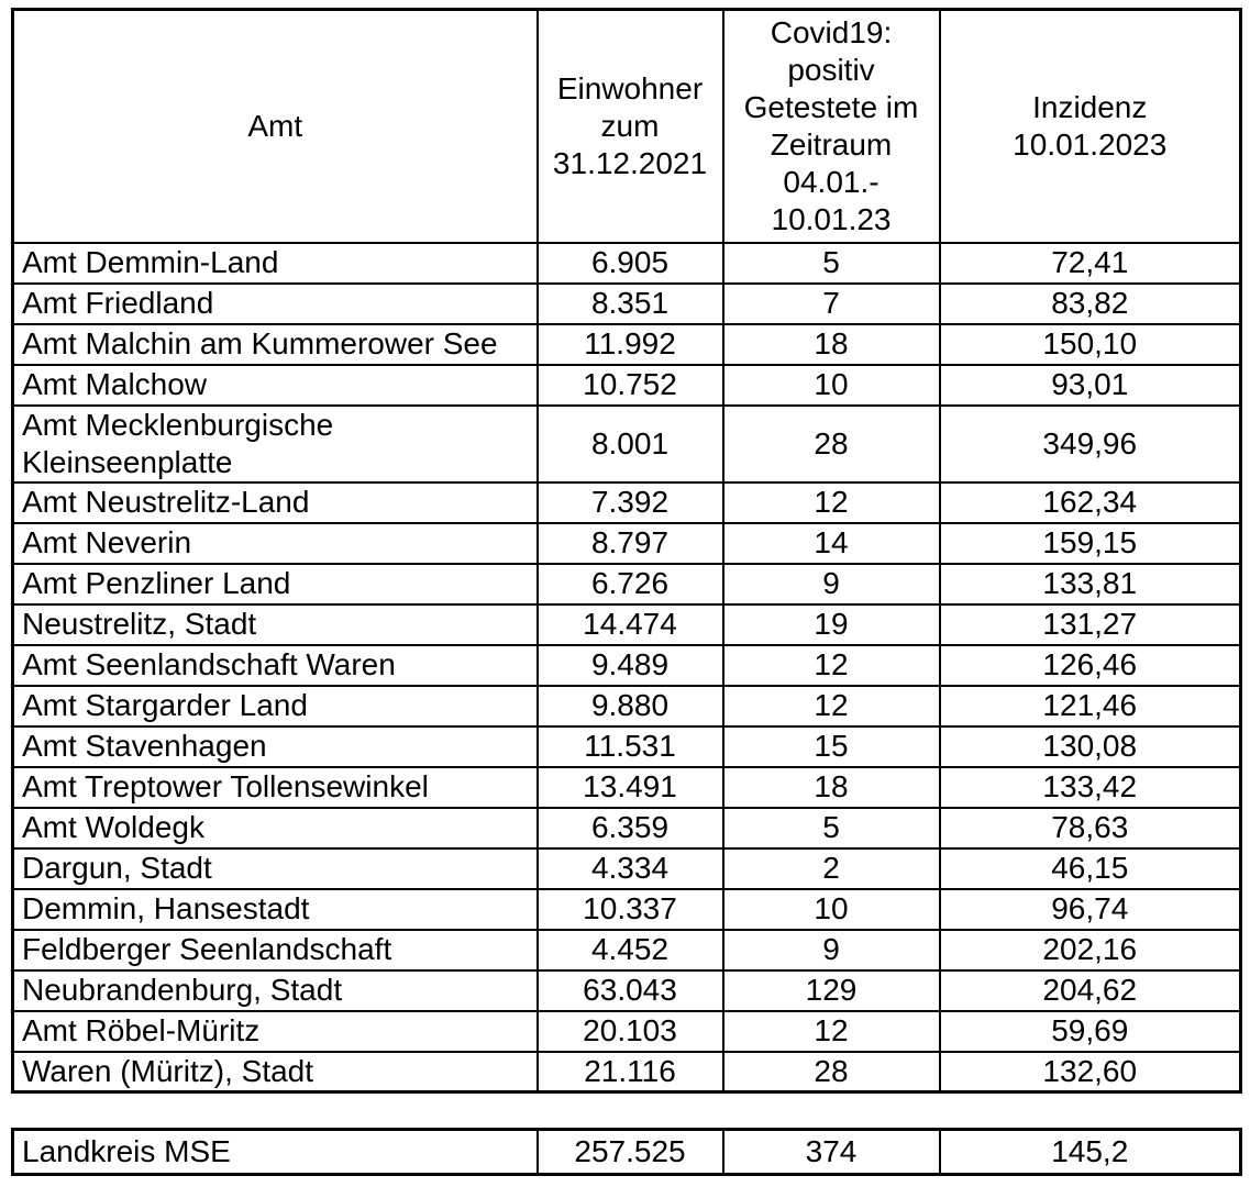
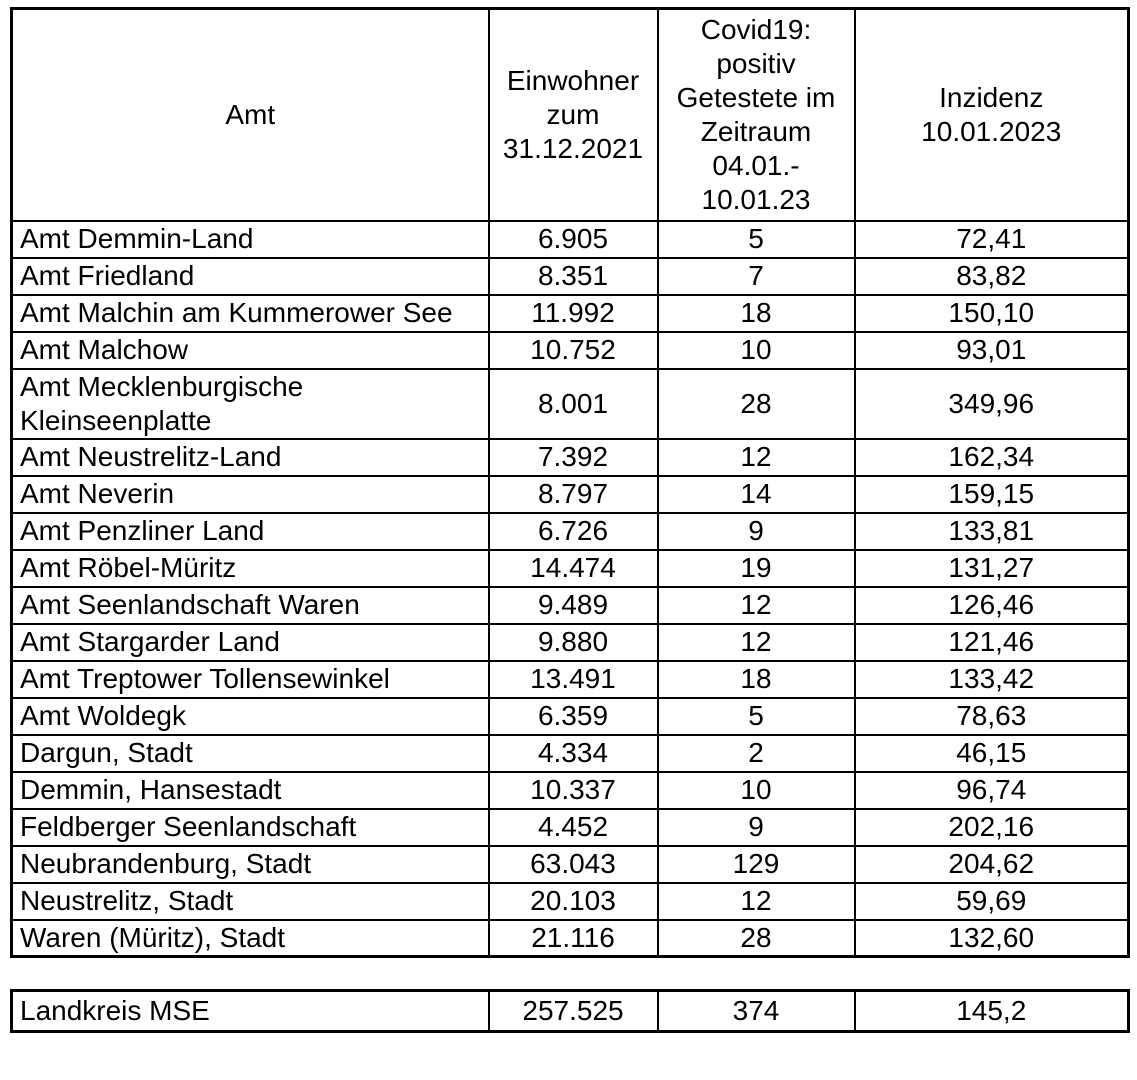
  Amt	Einwohner zum 31.12.2021	Covid19: positiv Getestete im Zeitraum 04.01.- 10.01.23	Inzidenz 10.01.2023
  Amt Demmin-Land	6.905	5	72,41
  Amt Friedland	8.351	7	83,82
  Amt Malchin am Kummerower See	11.992	18	150,10
  Amt Malchow	10.752	10	93,01
  Amt Mecklenburgische Kleinseenplatte	8.001	28	349,96
  Amt Neustrelitz-Land	7.392	12	162,34
  Amt Neverin	8.797	14	159,15
  Amt Penzliner Land	6.726	9	133,81
- Neustrelitz, Stadt	14.474	19	131,27
+ Amt Röbel-Müritz	14.474	19	131,27
  Amt Seenlandschaft Waren	9.489	12	126,46
  Amt Stargarder Land	9.880	12	121,46
- Amt Stavenhagen	11.531	15	130,08
  Amt Treptower Tollensewinkel	13.491	18	133,42
  Amt Woldegk	6.359	5	78,63
  Dargun, Stadt	4.334	2	46,15
  Demmin, Hansestadt	10.337	10	96,74
  Feldberger Seenlandschaft	4.452	9	202,16
  Neubrandenburg, Stadt	63.043	129	204,62
- Amt Röbel-Müritz	20.103	12	59,69
+ Neustrelitz, Stadt	20.103	12	59,69
  Waren (Müritz), Stadt	21.116	28	132,60
  Landkreis MSE	257.525	374	145,2
